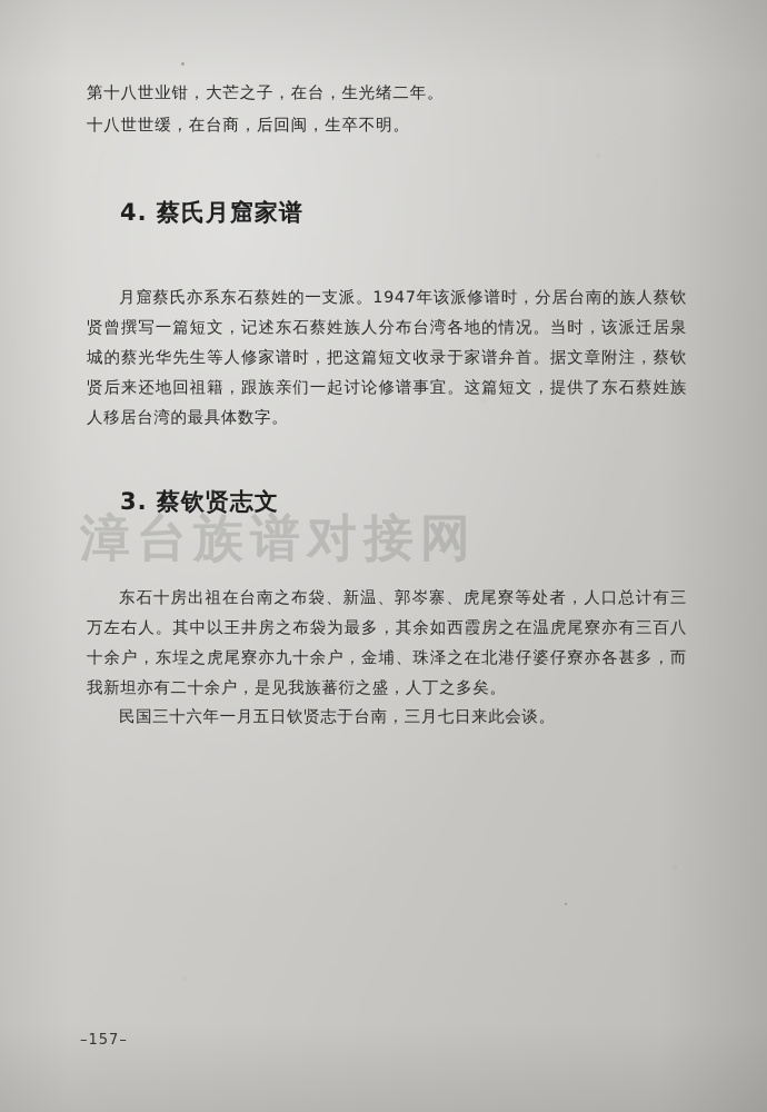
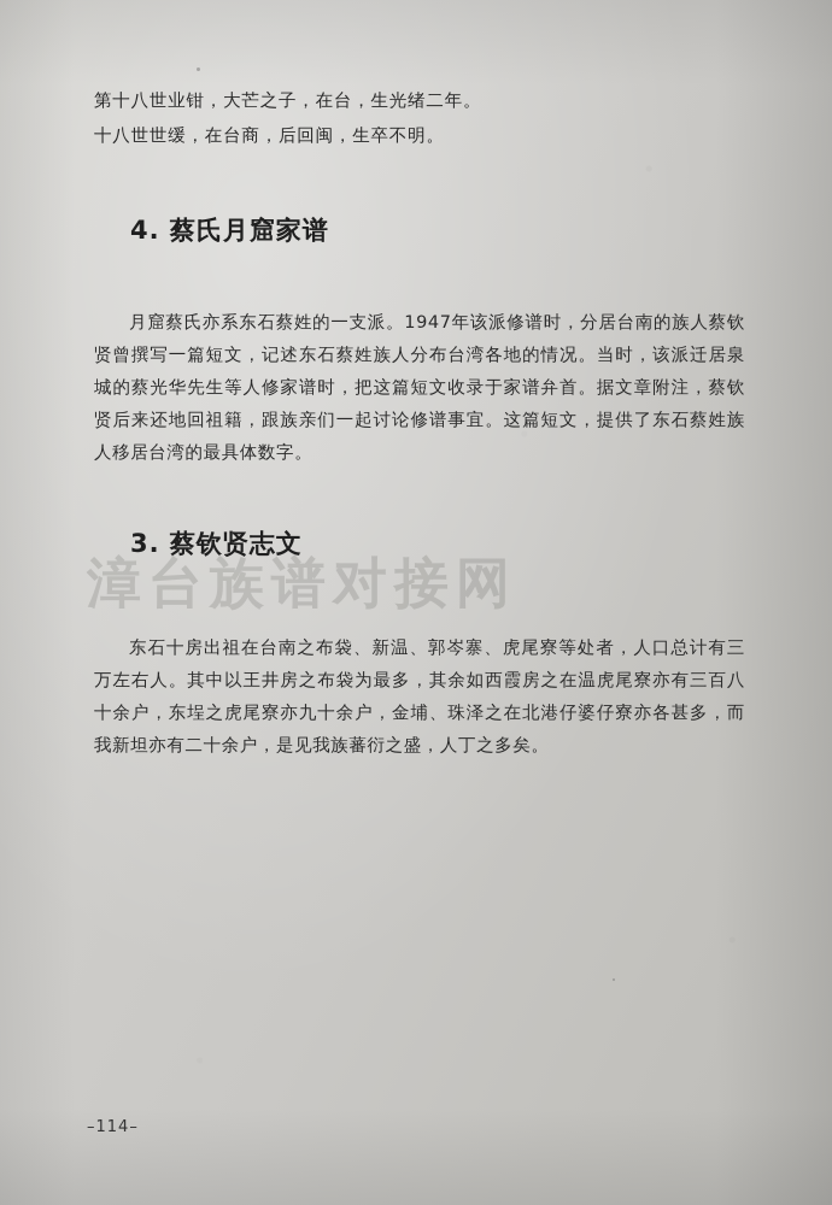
  漳台族谱对接网
  第十八世业钳，大芒之子，在台，生光绪二年。
  十八世世缓，在台商，后回闽，生卒不明。
  4. 蔡氏月窟家谱
  月窟蔡氏亦系东石蔡姓的一支派。1947年该派修谱时，分居台南的族人蔡钦贤曾撰写一篇短文，记述东石蔡姓族人分布台湾各地的情况。当时，该派迁居泉城的蔡光华先生等人修家谱时，把这篇短文收录于家谱弁首。据文章附注，蔡钦贤后来还地回祖籍，跟族亲们一起讨论修谱事宜。这篇短文，提供了东石蔡姓族人移居台湾的最具体数字。
  3. 蔡钦贤志文
  东石十房出祖在台南之布袋、新温、郭岑寨、虎尾寮等处者，人口总计有三万左右人。其中以王井房之布袋为最多，其余如西霞房之在温虎尾寮亦有三百八十余户，东埕之虎尾寮亦九十余户，金埔、珠泽之在北港仔婆仔寮亦各甚多，而我新坦亦有二十余户，是见我族蕃衍之盛，人丁之多矣。
- 民国三十六年一月五日钦贤志于台南，三月七日来此会谈。
- –157–
+ –114–
